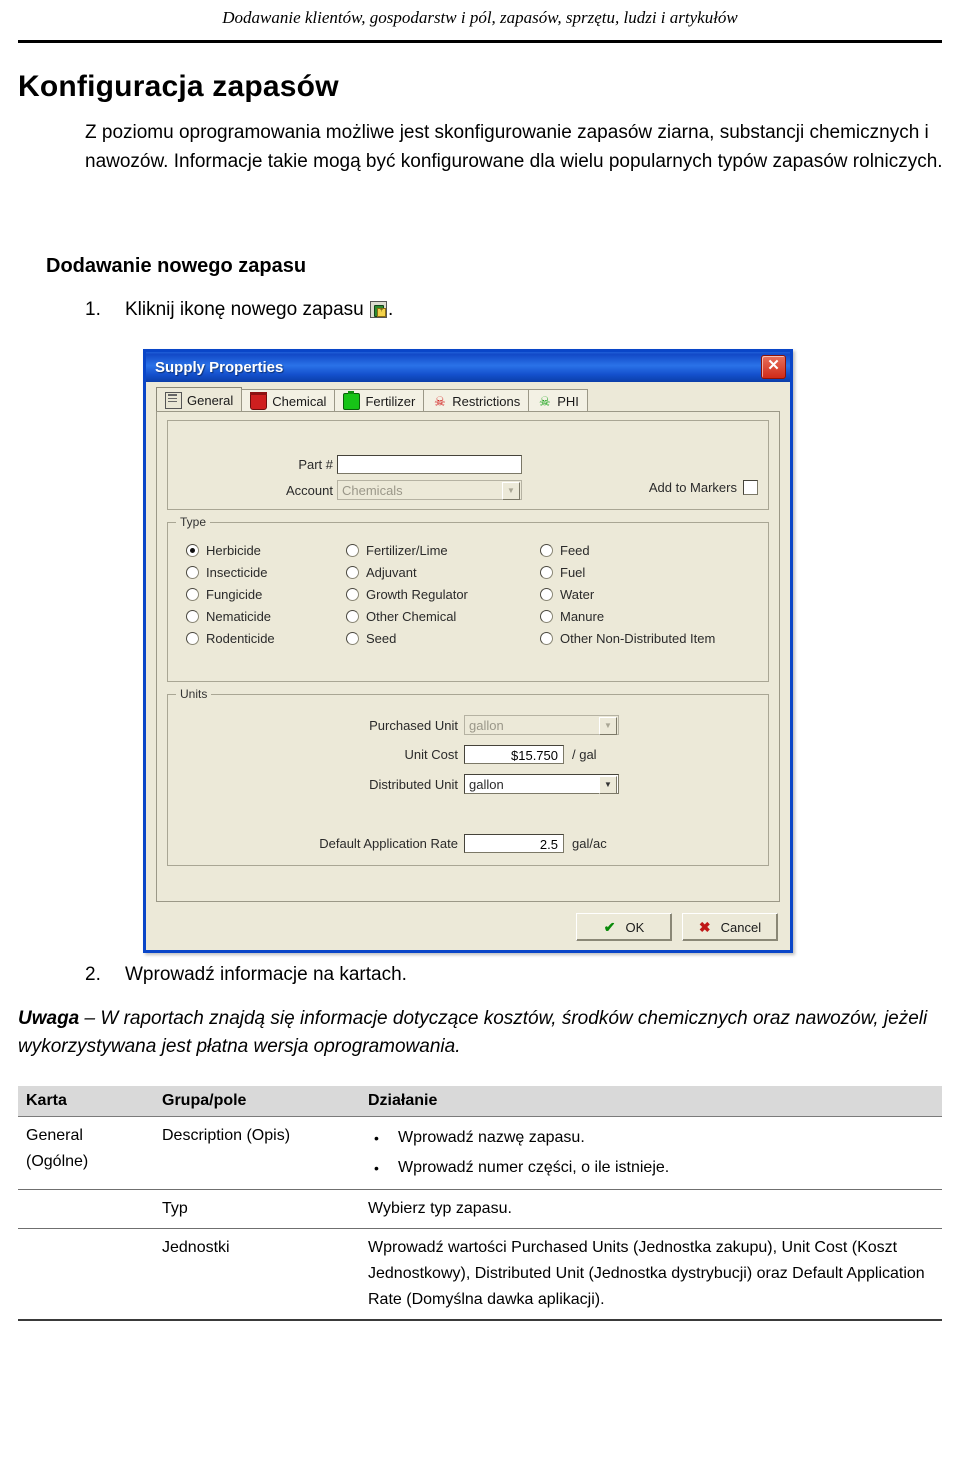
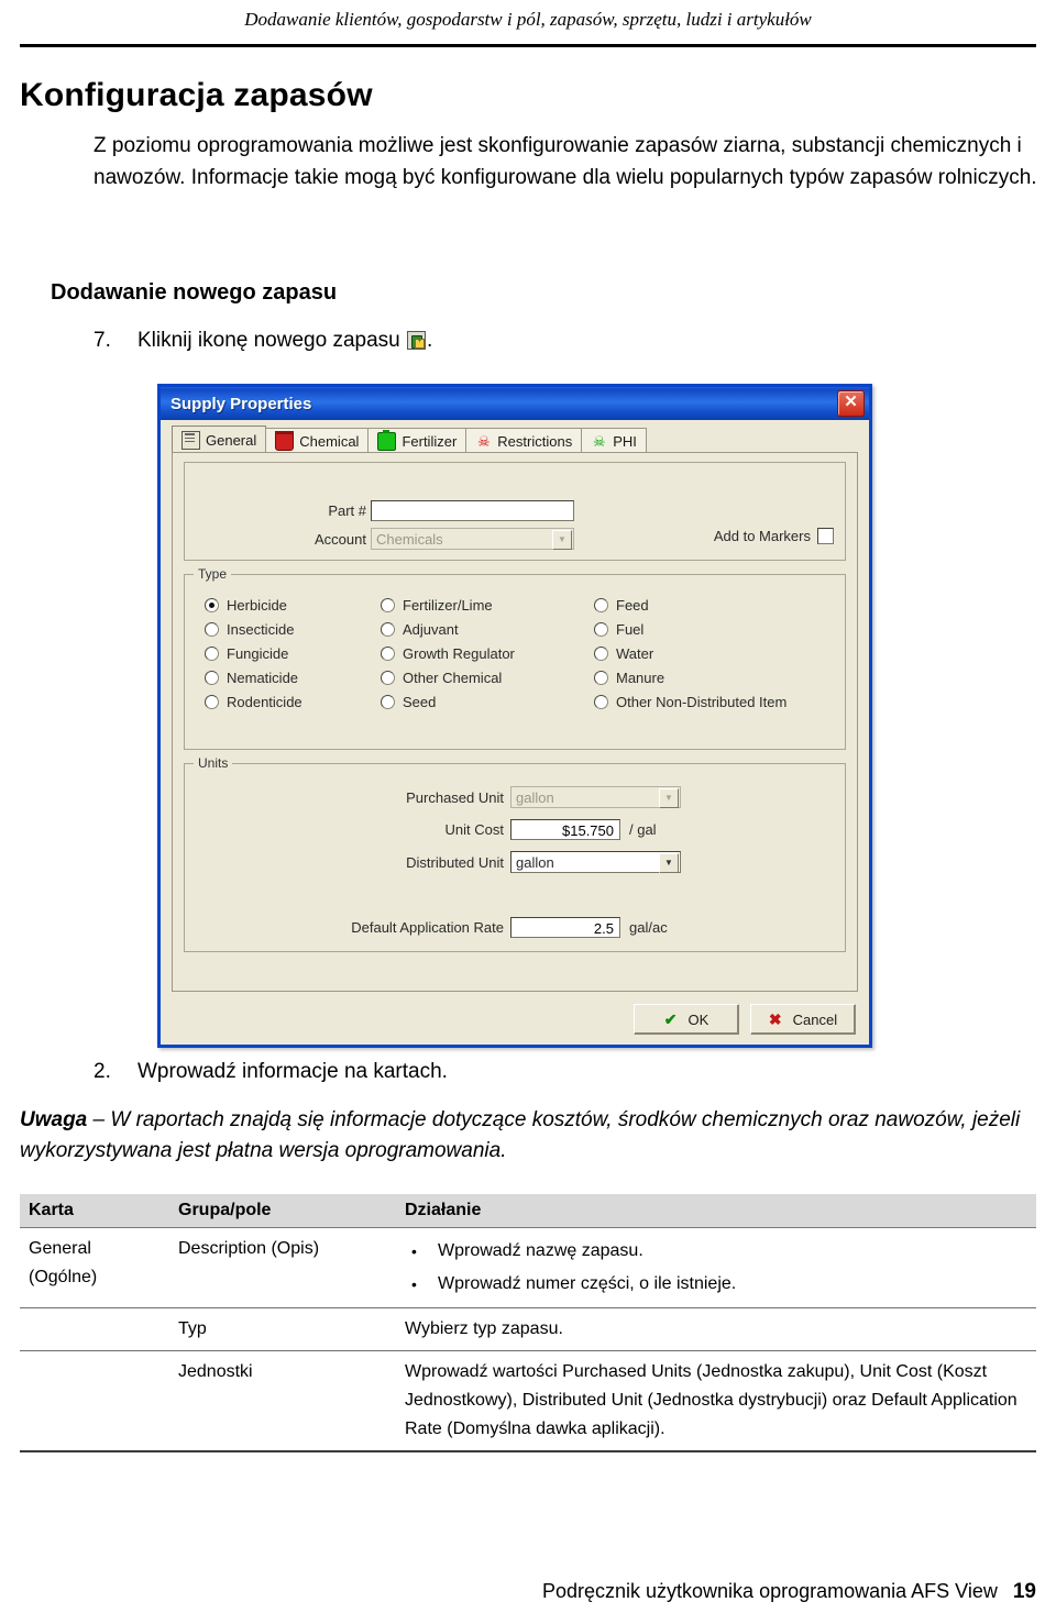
  Dodawanie klientów, gospodarstw i pól, zapasów, sprzętu, ludzi i artykułów
  Konfiguracja zapasów
  Z poziomu oprogramowania możliwe jest skonfigurowanie zapasów ziarna, substancji chemicznych i nawozów. Informacje takie mogą być konfigurowane dla wielu popularnych typów zapasów rolniczych.
  Dodawanie nowego zapasu
- 1. Kliknij ikonę nowego zapasu
+ 7. Kliknij ikonę nowego zapasu
  .
  Supply Properties
  ✕
  General
  Chemical
  Fertilizer
  ☠
  Restrictions
  ☠
  PHI
  Part #
  Account
  Chemicals
  ▼
  Add to Markers
  Type
  Herbicide
  Insecticide
  Fungicide
  Nematicide
  Rodenticide
  Fertilizer/Lime
  Adjuvant
  Growth Regulator
  Other Chemical
  Seed
  Feed
  Fuel
  Water
  Manure
  Other Non-Distributed Item
  Units
  Purchased Unit
  gallon
  ▼
  Unit Cost
  $15.750
  / gal
  Distributed Unit
  gallon
  ▼
  Default Application Rate
  2.5
  gal/ac
  ✔
  OK
  ✖
  Cancel
  2. Wprowadź informacje na kartach.
  Uwaga – W raportach znajdą się informacje dotyczące kosztów, środków chemicznych oraz nawozów, jeżeli wykorzystywana jest płatna wersja oprogramowania.
  Karta	Grupa/pole	Działanie
  General (Ogólne)	Description (Opis)	Wprowadź nazwę zapasu. Wprowadź numer części, o ile istnieje.
  	Typ	Wybierz typ zapasu.
  	Jednostki	Wprowadź wartości Purchased Units (Jednostka zakupu), Unit Cost (Koszt Jednostkowy), Distributed Unit (Jednostka dystrybucji) oraz Default Application Rate (Domyślna dawka aplikacji).
+ Podręcznik użytkownika oprogramowania AFS View 19
